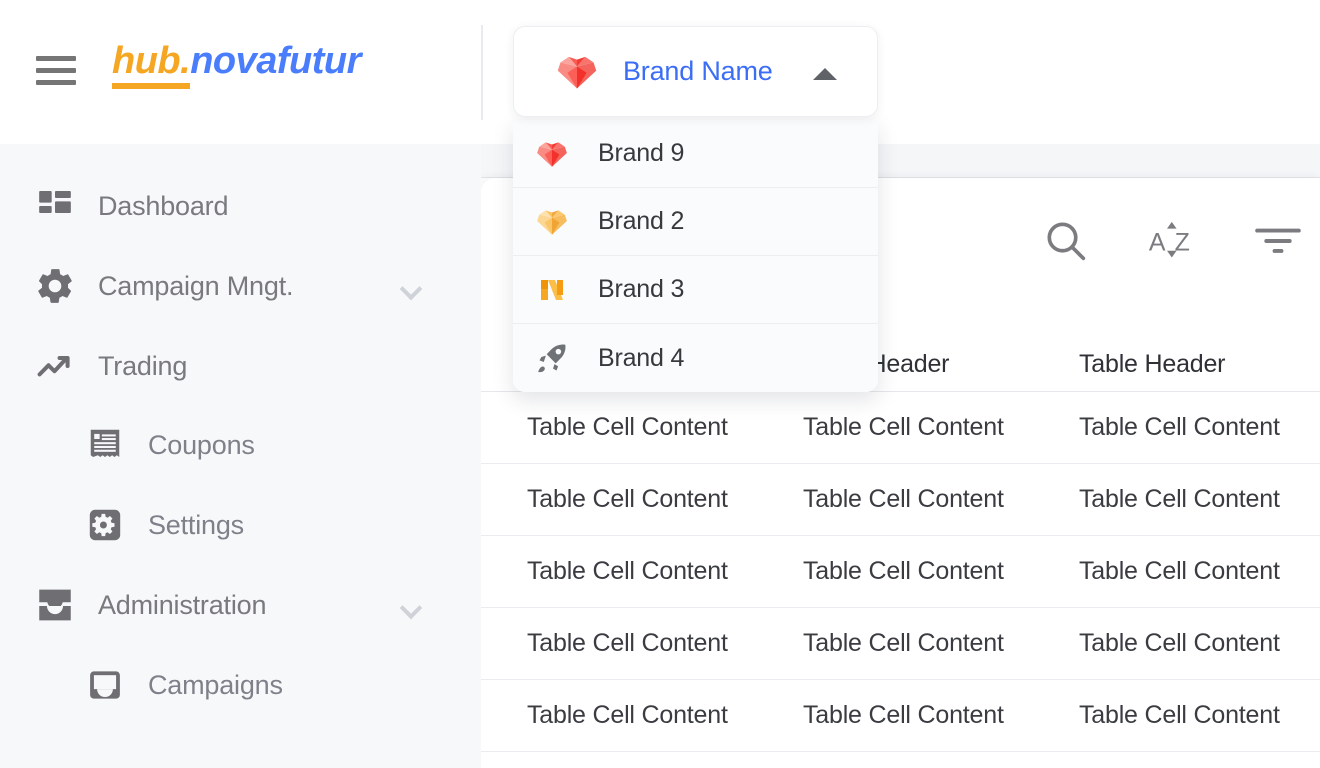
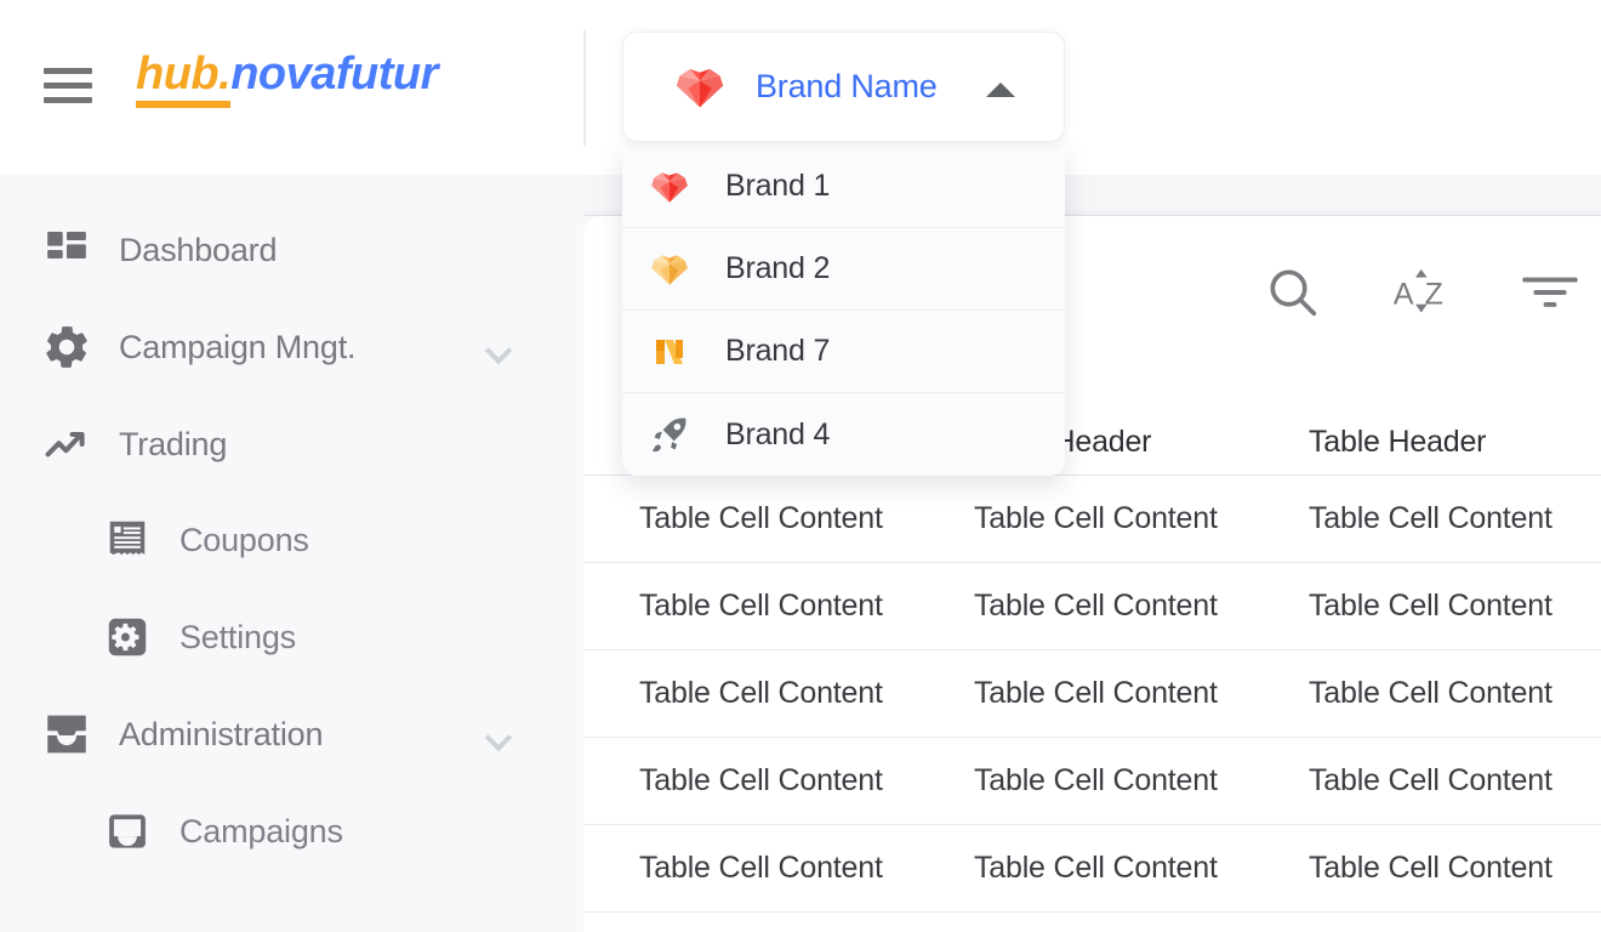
  Dashboard
  Campaign Mngt.
  Trading
  Coupons
  Settings
  Administration
  Campaigns
  A
  Z
  Table Header
  Table Cell Content
  Table Cell Content
  Table Cell Content
  Table Cell Content
  Table Cell Content
  Table Cell Content
  Table Cell Content
  Table Cell Content
  Table Cell Content
  Table Cell Content
  Table Cell Content
  Table Cell Content
  Table Cell Content
  Table Cell Content
  Table Cell Content
- Brand 9
+ Brand 1
  Brand 2
- Brand 3
+ Brand 7
  Brand 4
  hub.novafutur
  Brand Name
